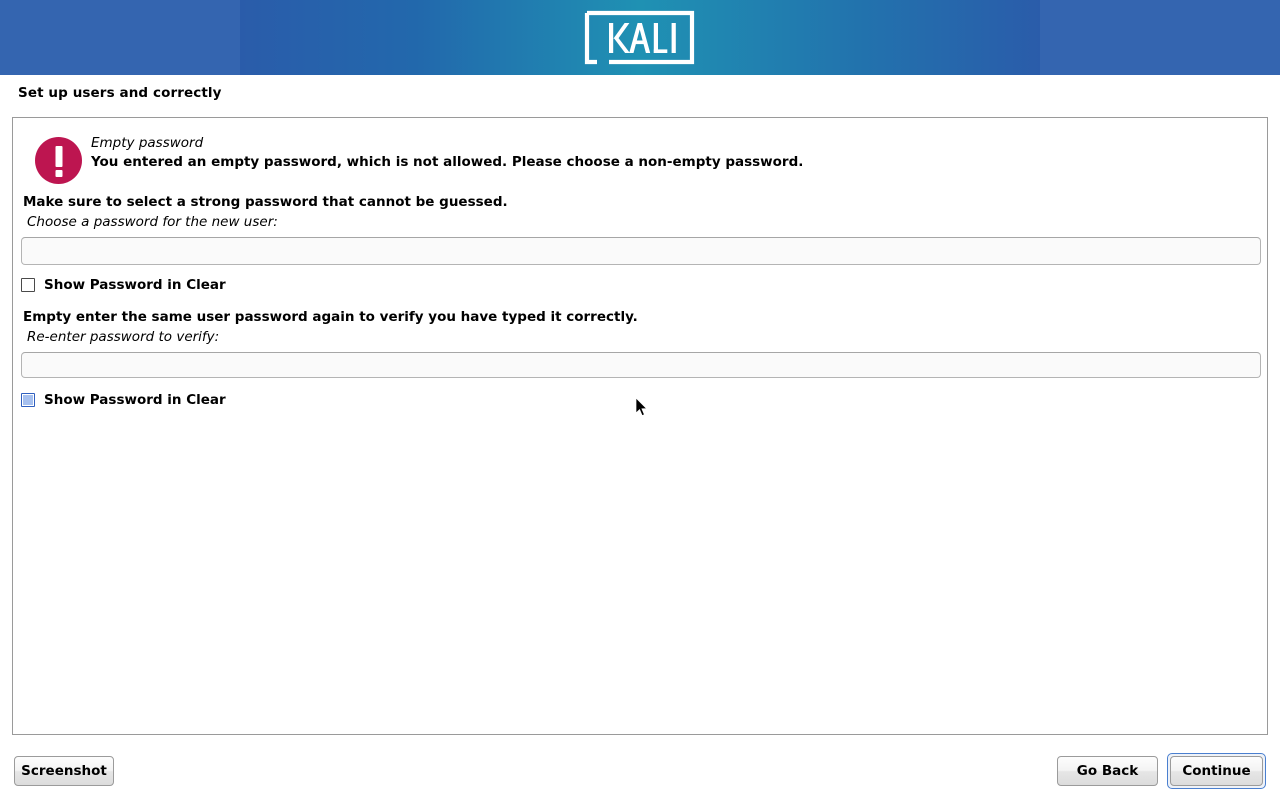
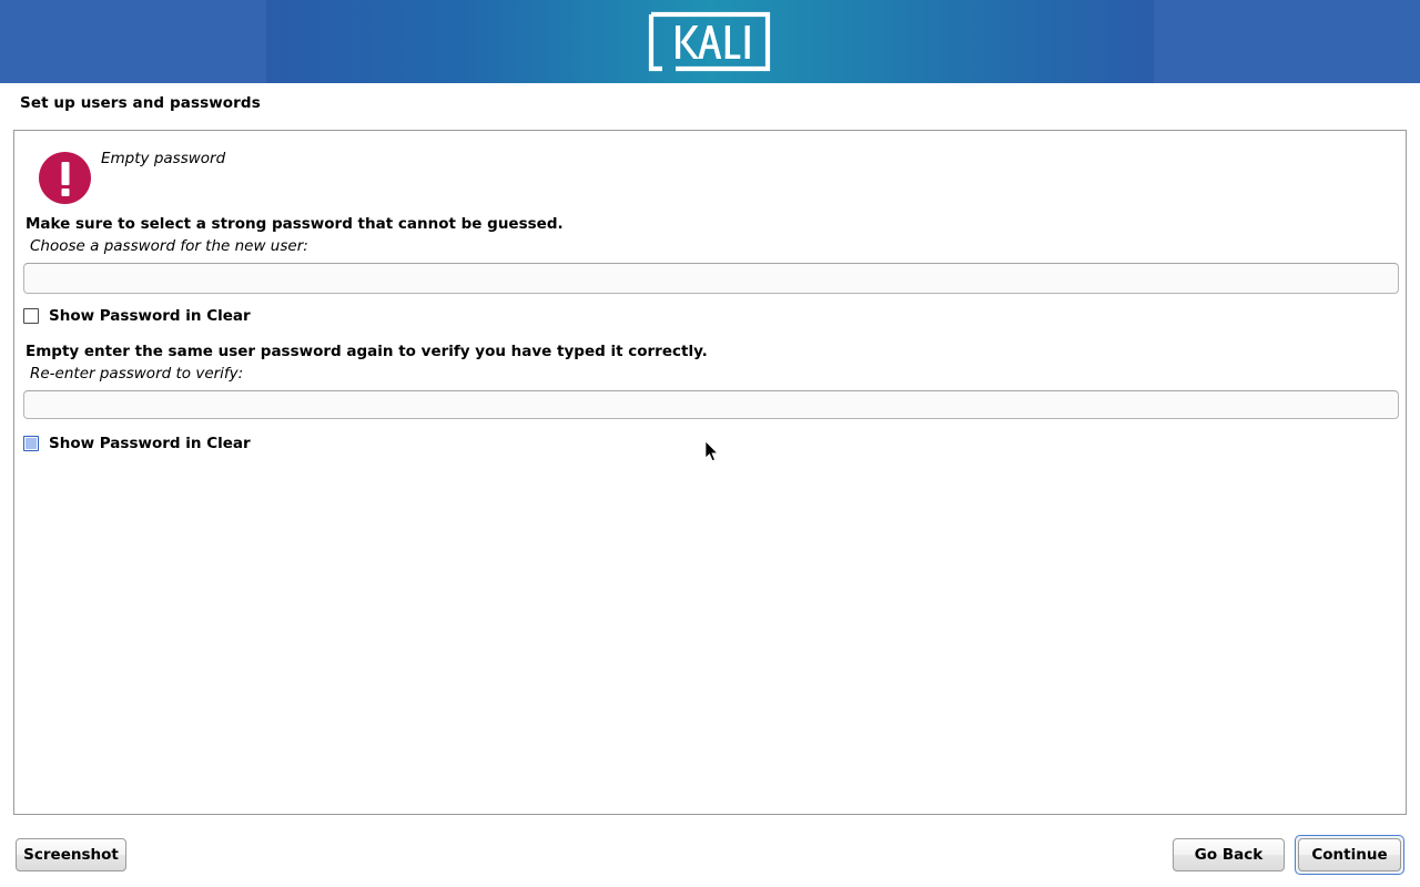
- Set up users and correctly
+ Set up users and passwords
  Empty password
- You entered an empty password, which is not allowed. Please choose a non-empty password.
  Make sure to select a strong password that cannot be guessed.
  Choose a password for the new user:
  Show Password in Clear
  Empty enter the same user password again to verify you have typed it correctly.
  Re-enter password to verify:
  Show Password in Clear
  Screenshot
  Go Back
  Continue
